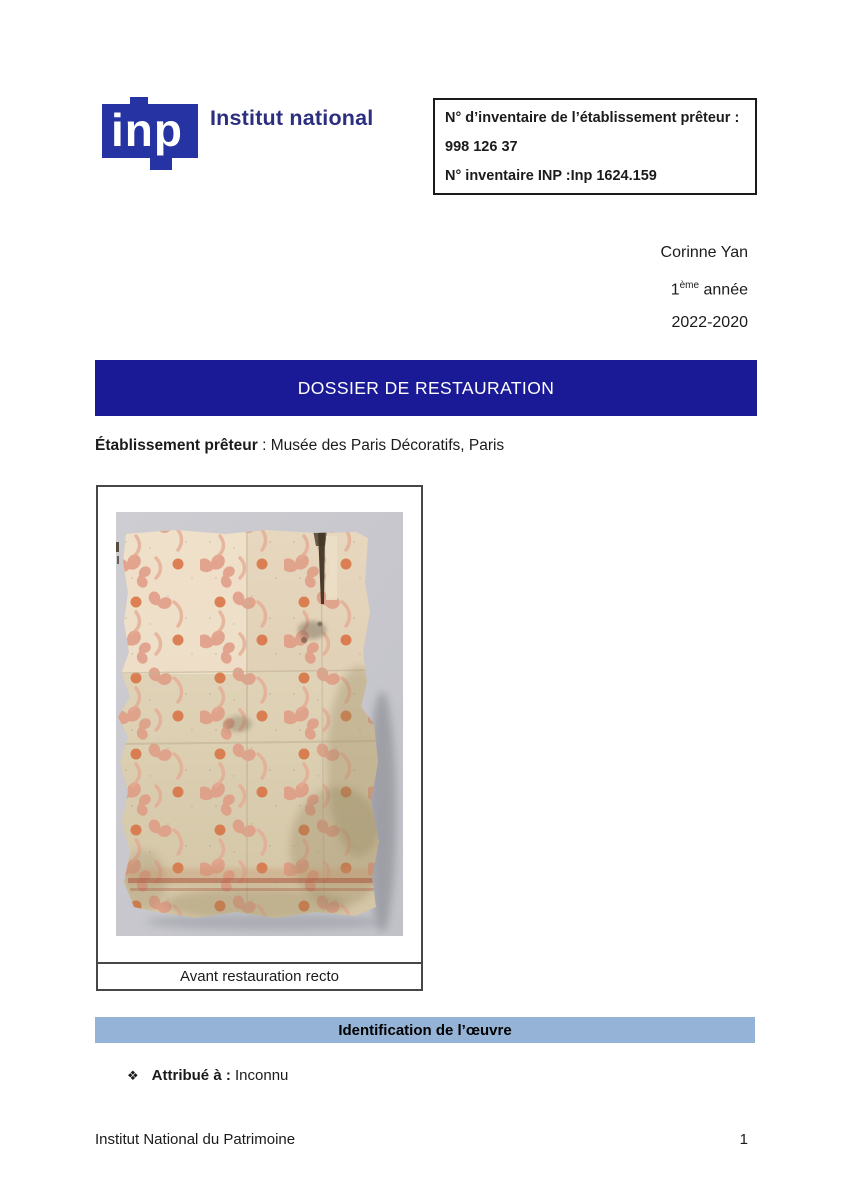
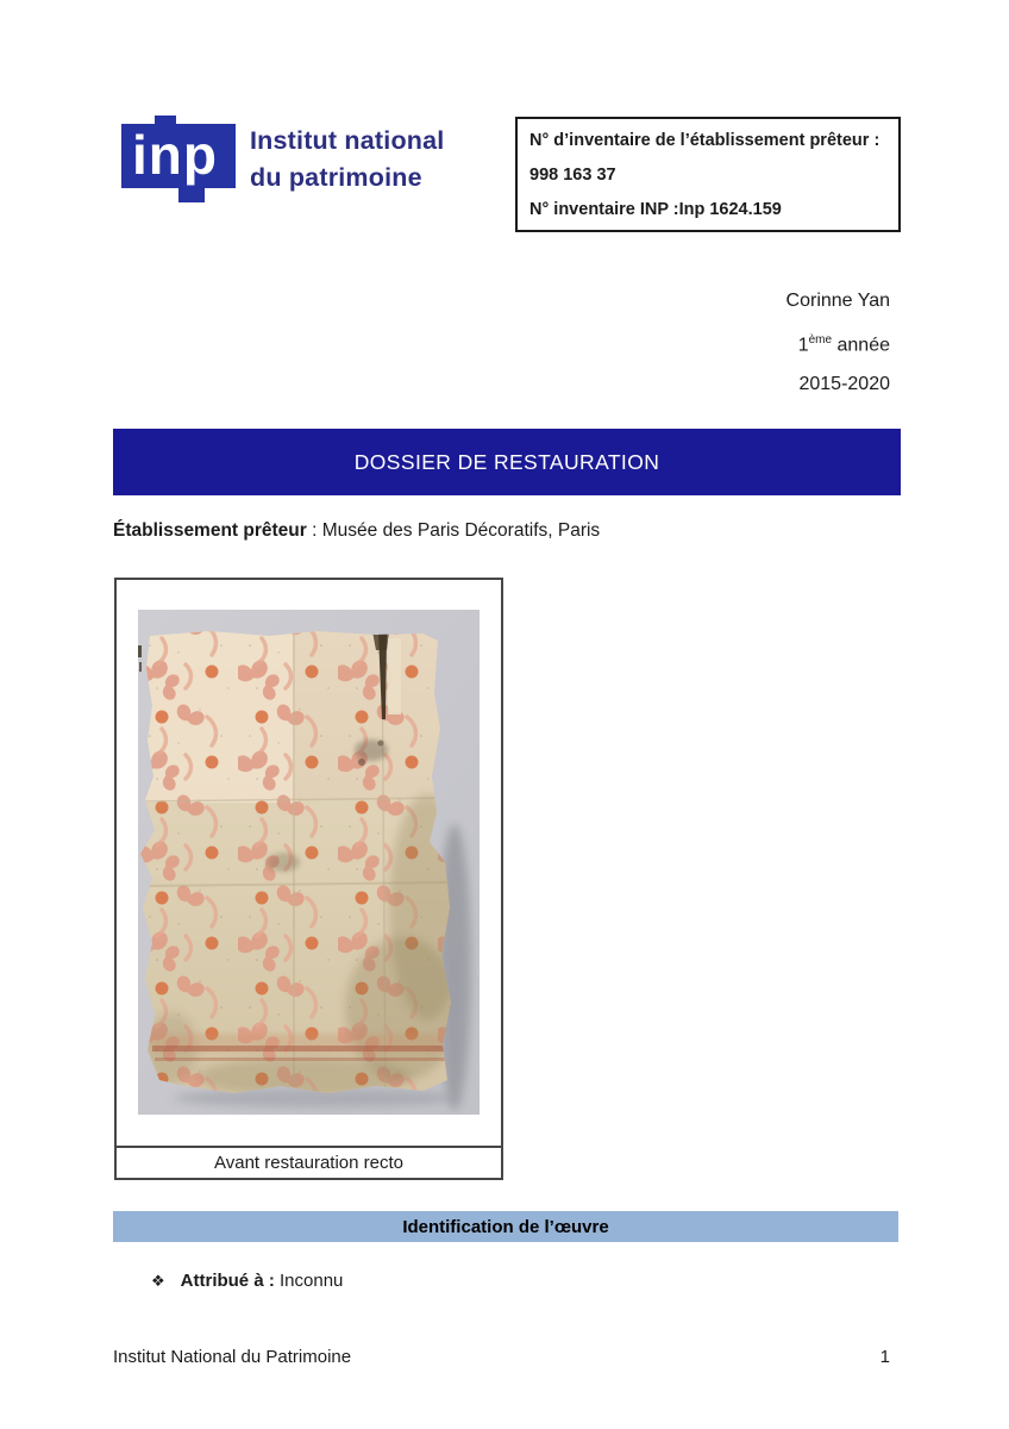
  inp
  Institut national
+ du patrimoine
  N° d’inventaire de l’établissement prêteur :
- 998 126 37
+ 998 163 37
  N° inventaire INP :Inp 1624.159
  Corinne Yan
  1ème année
- 2022-2020
+ 2015-2020
  DOSSIER DE RESTAURATION
  Établissement prêteur : Musée des Paris Décoratifs, Paris
  Avant restauration recto
  Identification de l’œuvre
  ❖
  Attribué à :
  Inconnu
  Institut National du Patrimoine
  1
